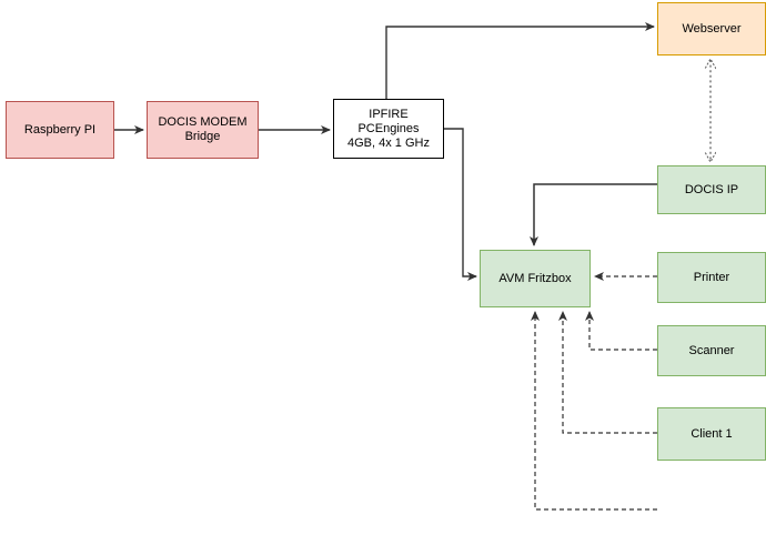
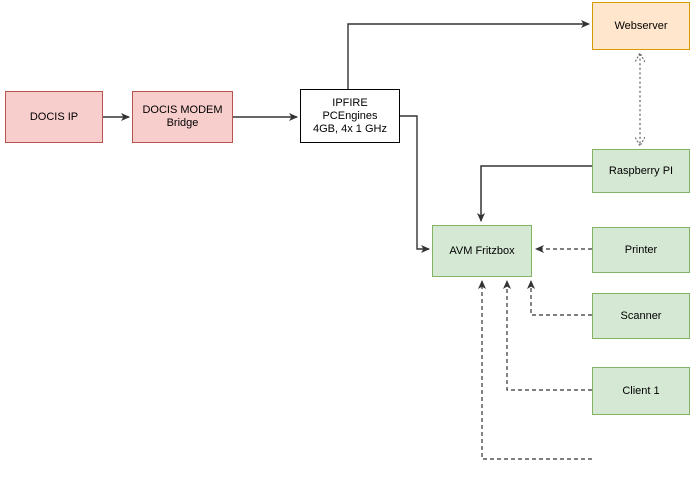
- Raspberry PI
+ DOCIS IP
  DOCIS MODEM
  Bridge
  IPFIRE
  PCEngines
  4GB, 4x 1 GHz
  Webserver
- DOCIS IP
+ Raspberry PI
  AVM Fritzbox
  Printer
  Scanner
  Client 1
